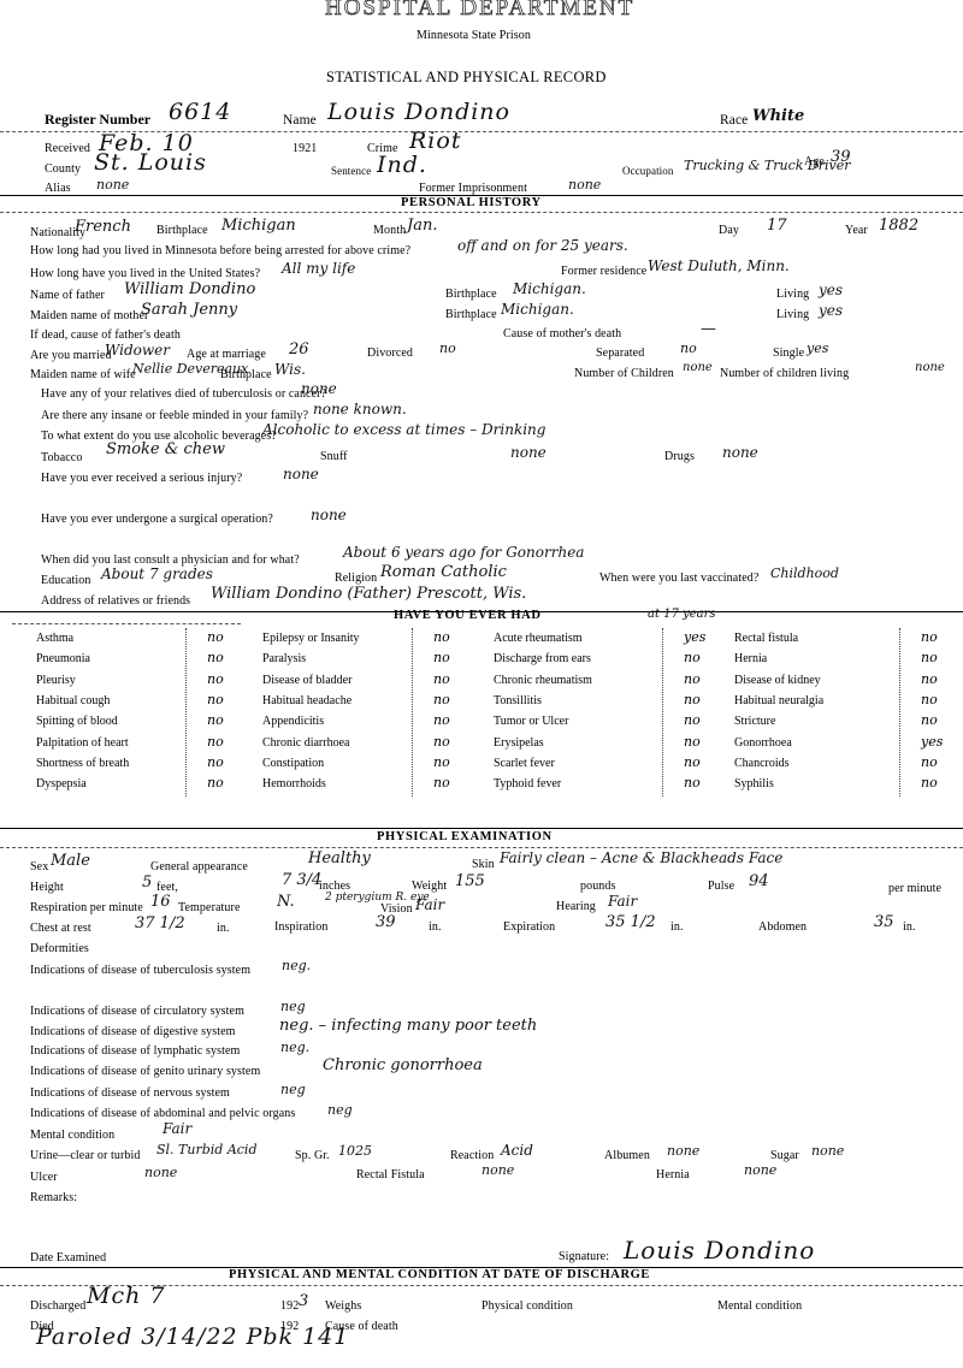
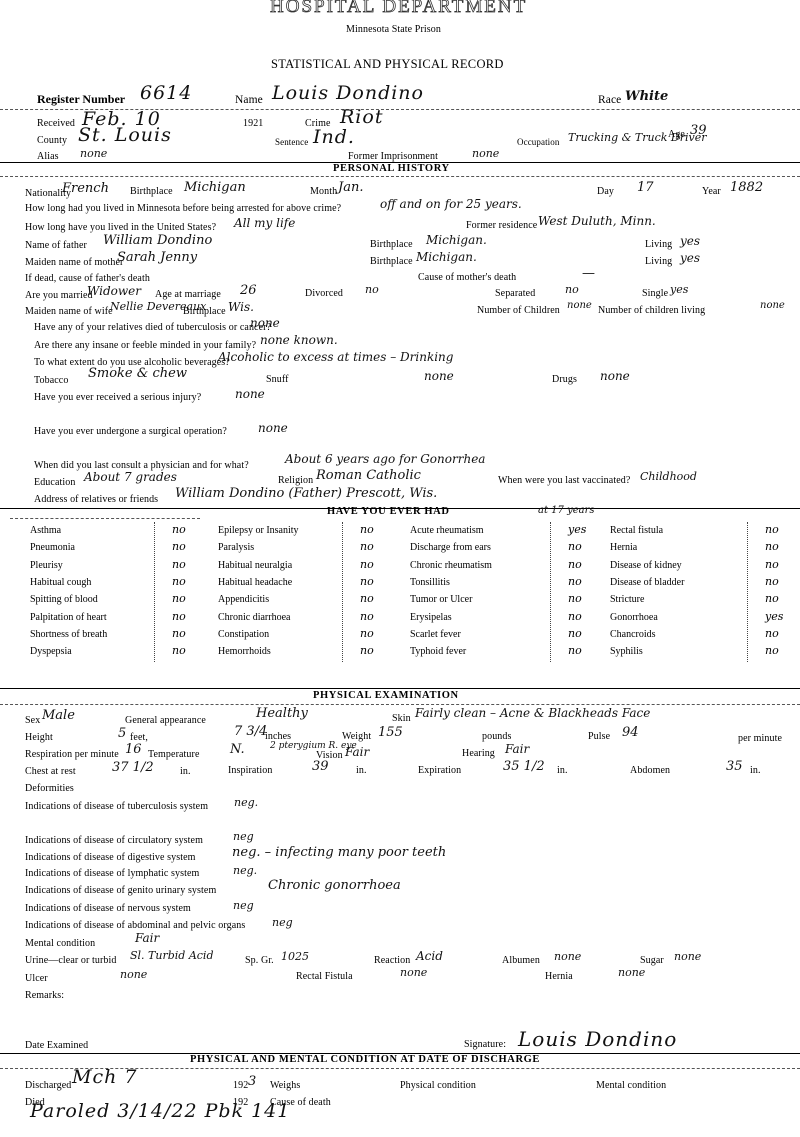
  HOSPITAL DEPARTMENT
  Minnesota State Prison
  STATISTICAL AND PHYSICAL RECORD
  Register Number
  6614
  Name
  Louis Dondino
  Race
  White
  Received
  Feb. 10
  1921
  Crime
  Riot
  Age
  39
  County
  St. Louis
  Sentence
  Ind.
  Occupation
  Trucking & Truck Driver
  Alias
  none
  Former Imprisonment
  none
  PERSONAL HISTORY
  Nationality
  French
  Birthplace
  Michigan
  Month
  Jan.
  Day
  17
  Year
  1882
  How long had you lived in Minnesota before being arrested for above crime?
  off and on for 25 years.
  How long have you lived in the United States?
  All my life
  Former residence
  West Duluth, Minn.
  Name of father
  William Dondino
  Birthplace
  Michigan.
  Living
  yes
  Maiden name of mother
  Sarah Jenny
  Birthplace
  Michigan.
  Living
  yes
  If dead, cause of father's death
  Cause of mother's death
  —
  Are you married
  Widower
  Age at marriage
  26
  Divorced
  no
  Separated
  no
  Single
  yes
  Maiden name of wife
  Nellie Devereaux
  Birthplace
  Wis.
  Number of Children
  none
  Number of children living
  none
  Have any of your relatives died of tuberculosis or cancer?
  none
  Are there any insane or feeble minded in your family?
  none known.
  To what extent do you use alcoholic beverages?
  Alcoholic to excess at times – Drinking
  Tobacco
  Smoke & chew
  Snuff
  none
  Drugs
  none
  Have you ever received a serious injury?
  none
  Have you ever undergone a surgical operation?
  none
  When did you last consult a physician and for what?
  About 6 years ago for Gonorrhea
  Education
  About 7 grades
  Religion
  Roman Catholic
  When were you last vaccinated?
  Childhood
  Address of relatives or friends
  William Dondino (Father) Prescott, Wis.
  HAVE YOU EVER HAD
  at 17 years
  Asthma
  no
  Pneumonia
  no
  Pleurisy
  no
  Habitual cough
  no
  Spitting of blood
  no
  Palpitation of heart
  no
  Shortness of breath
  no
  Dyspepsia
  no
  Epilepsy or Insanity
  no
  Paralysis
  no
- Disease of bladder
+ Habitual neuralgia
  no
  Habitual headache
  no
  Appendicitis
  no
  Chronic diarrhoea
  no
  Constipation
  no
  Hemorrhoids
  no
  Acute rheumatism
  yes
  Discharge from ears
  no
  Chronic rheumatism
  no
  Tonsillitis
  no
  Tumor or Ulcer
  no
  Erysipelas
  no
  Scarlet fever
  no
  Typhoid fever
  no
  Rectal fistula
  no
  Hernia
  no
  Disease of kidney
  no
- Habitual neuralgia
+ Disease of bladder
  no
  Stricture
  no
  Gonorrhoea
  yes
  Chancroids
  no
  Syphilis
  no
  PHYSICAL EXAMINATION
  Sex
  Male
  General appearance
  Healthy
  Skin
  Fairly clean – Acne & Blackheads Face
  Height
  5
  feet,
  7 3/4
  inches
  Weight
  155
  pounds
  Pulse
  94
  per minute
  2 pterygium R. eye
  Respiration per minute
  16
  Temperature
  N.
  Vision
  Fair
  Hearing
  Fair
  Chest at rest
  37 1/2
  in.
  Inspiration
  39
  in.
  Expiration
  35 1/2
  in.
  Abdomen
  35
  in.
  Deformities
  Indications of disease of tuberculosis system
  neg.
  Indications of disease of circulatory system
  neg
  Indications of disease of digestive system
  neg. – infecting many poor teeth
  Indications of disease of lymphatic system
  neg.
  Indications of disease of genito urinary system
  Chronic gonorrhoea
  Indications of disease of nervous system
  neg
  Indications of disease of abdominal and pelvic organs
  neg
  Mental condition
  Fair
  Urine—clear or turbid
  Sl. Turbid Acid
  Sp. Gr.
  1025
  Reaction
  Acid
  Albumen
  none
  Sugar
  none
  Ulcer
  none
  Rectal Fistula
  none
  Hernia
  none
  Remarks:
  Date Examined
  Signature:
  Louis Dondino
  PHYSICAL AND MENTAL CONDITION AT DATE OF DISCHARGE
  Discharged
  Mch 7
  192
  3
  Weighs
  Physical condition
  Mental condition
  Died
  192
  Cause of death
  Paroled 3/14/22 Pbk 141
